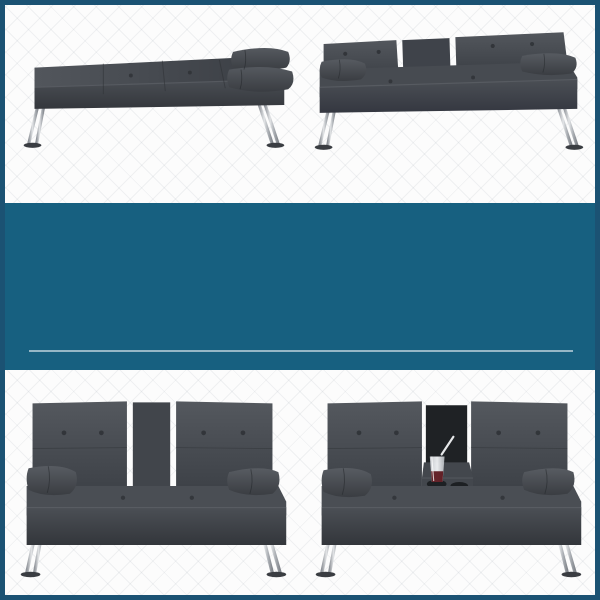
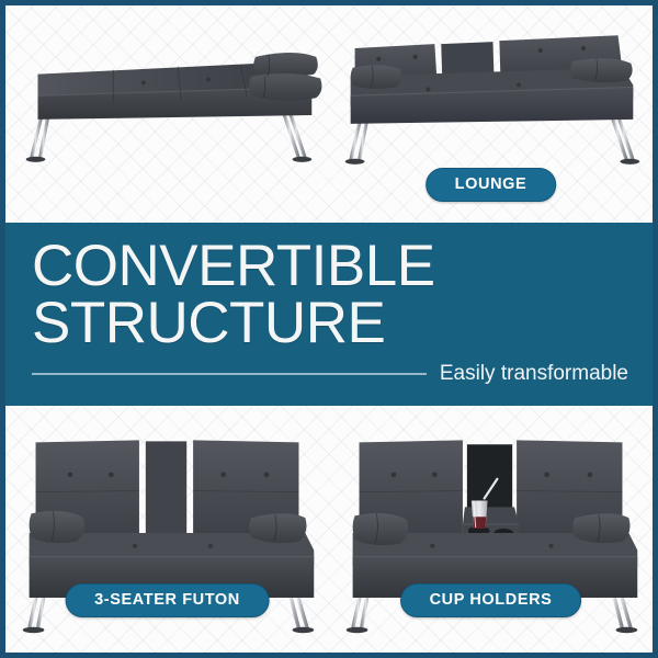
+ LOUNGE
+ CONVERTIBLE
+ STRUCTURE
+ Easily transformable
+ 3-SEATER FUTON
+ CUP HOLDERS
